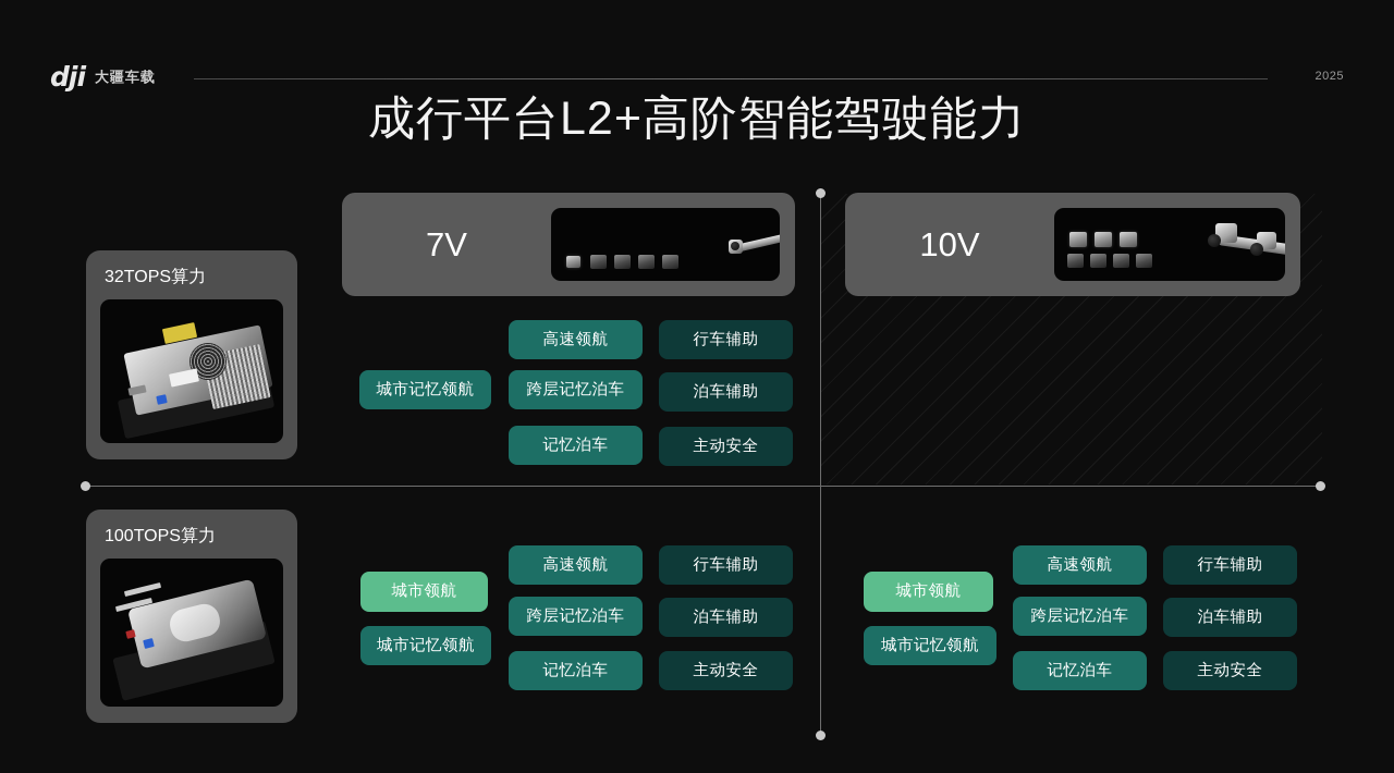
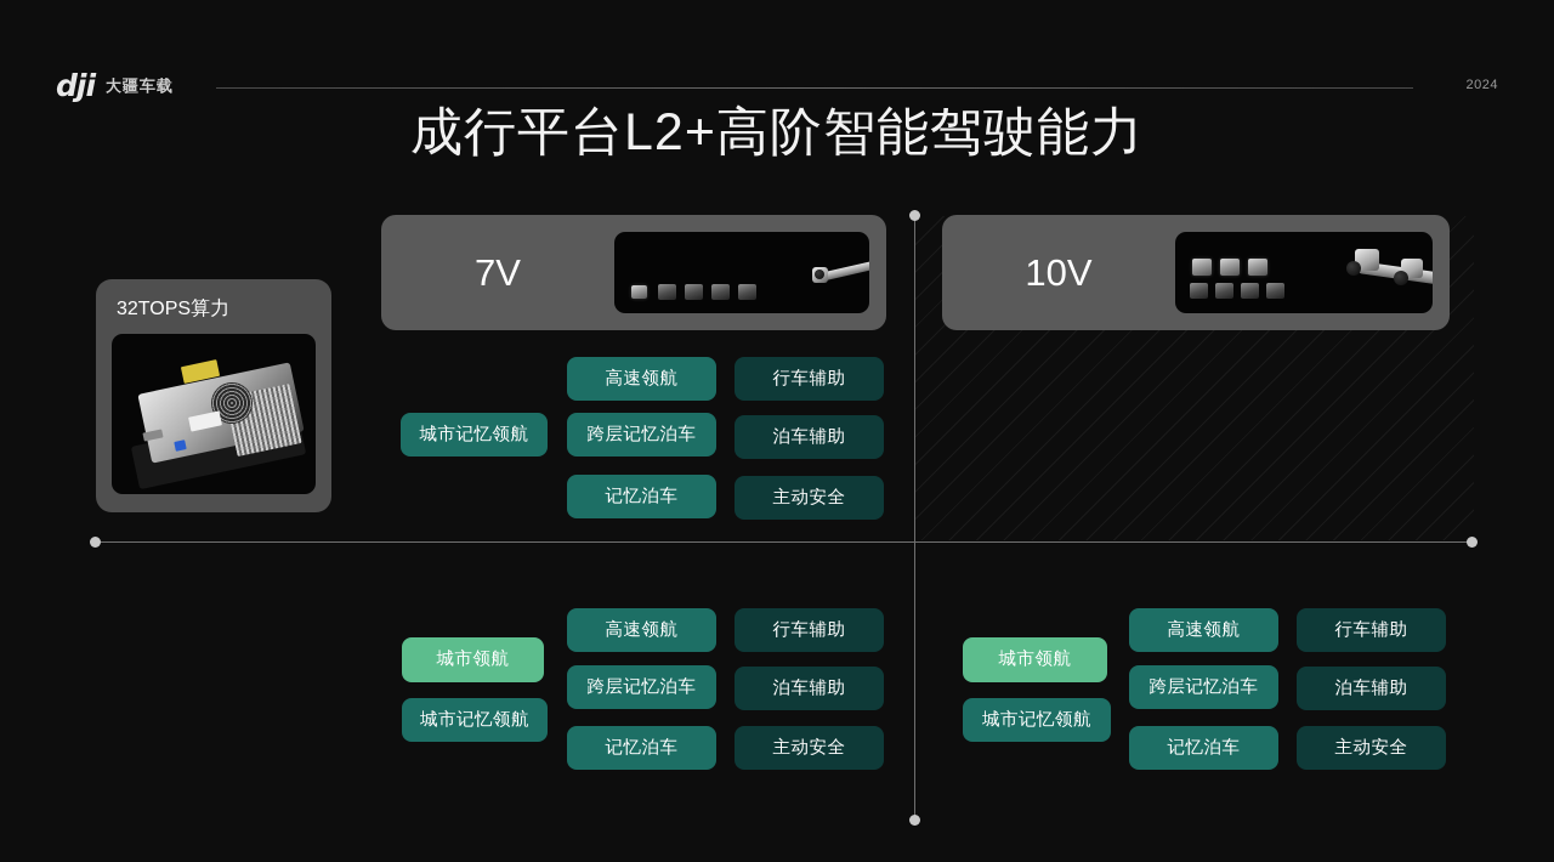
  dji
  大疆车载
- 2025
+ 2024
  成行平台L2+高阶智能驾驶能力
  7V
  10V
  32TOPS算力
- 100TOPS算力
  城市记忆领航
  高速领航
  跨层记忆泊车
  记忆泊车
  行车辅助
  泊车辅助
  主动安全
  城市领航
  城市记忆领航
  高速领航
  跨层记忆泊车
  记忆泊车
  行车辅助
  泊车辅助
  主动安全
  城市领航
  城市记忆领航
  高速领航
  跨层记忆泊车
  记忆泊车
  行车辅助
  泊车辅助
  主动安全
